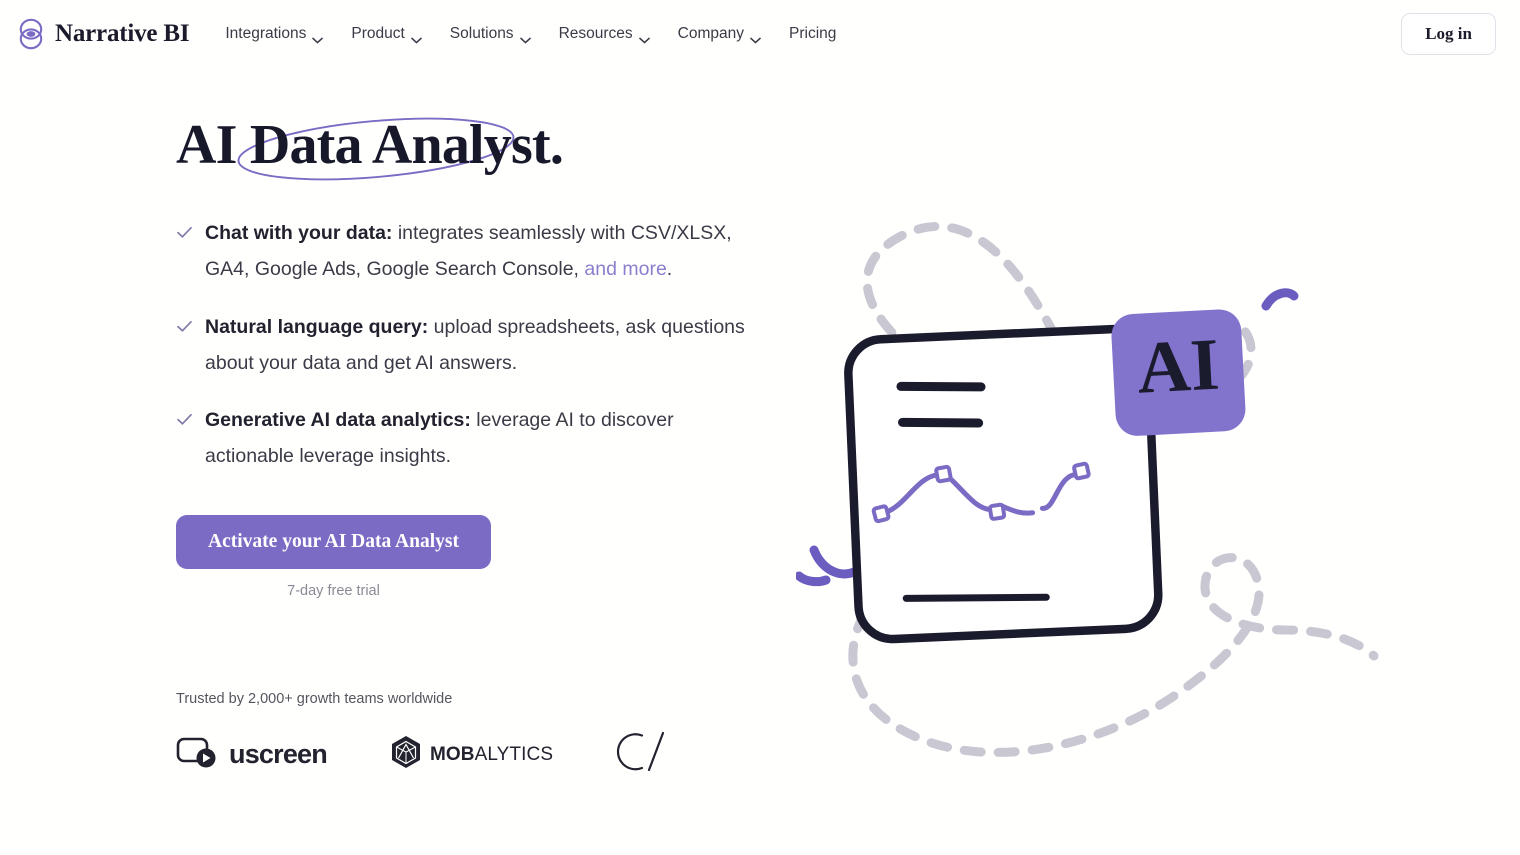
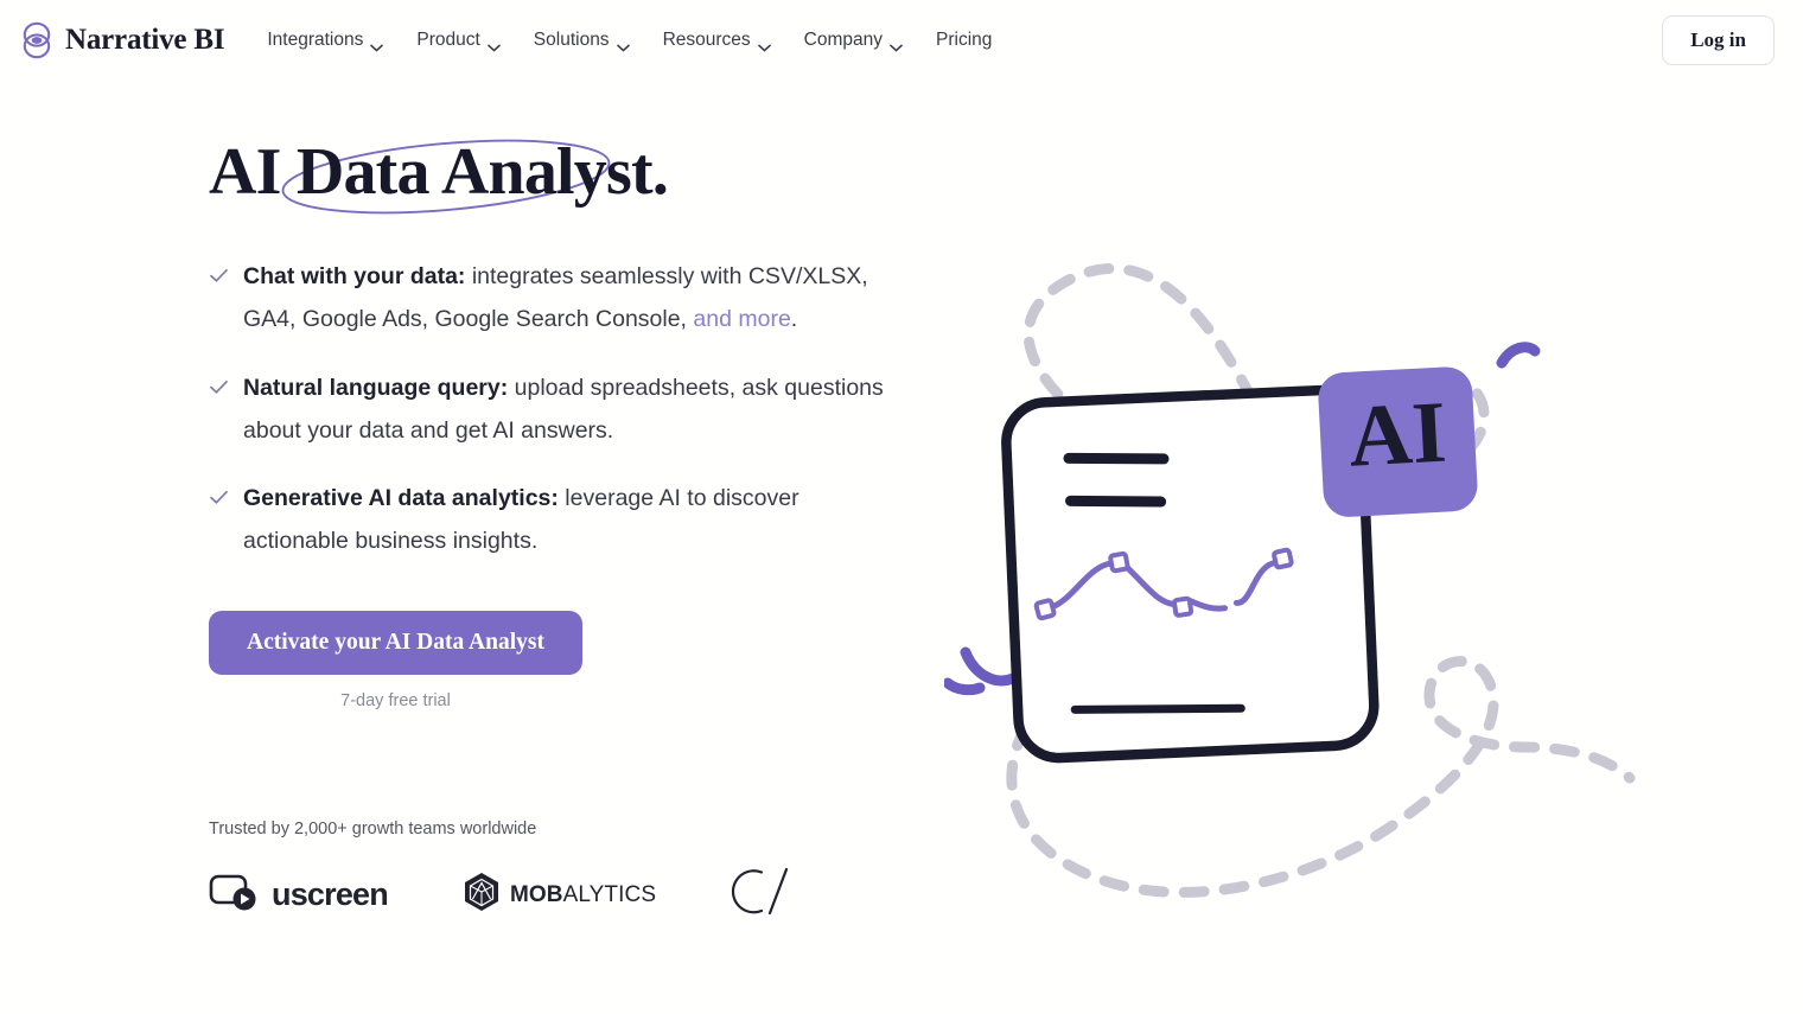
  Narrative BI
  Integrations
  Product
  Solutions
  Resources
  Company
  Pricing
  Log in
  AI Data Analyst.
  Chat with your data: integrates seamlessly with CSV/XLSX, GA4, Google Ads, Google Search Console, and more.
  Natural language query: upload spreadsheets, ask questions about your data and get AI answers.
- Generative AI data analytics: leverage AI to discover actionable leverage insights.
+ Generative AI data analytics: leverage AI to discover actionable business insights.
  Activate your AI Data Analyst
  7-day free trial
  Trusted by 2,000+ growth teams worldwide
  uscreen
  MOBALYTICS
